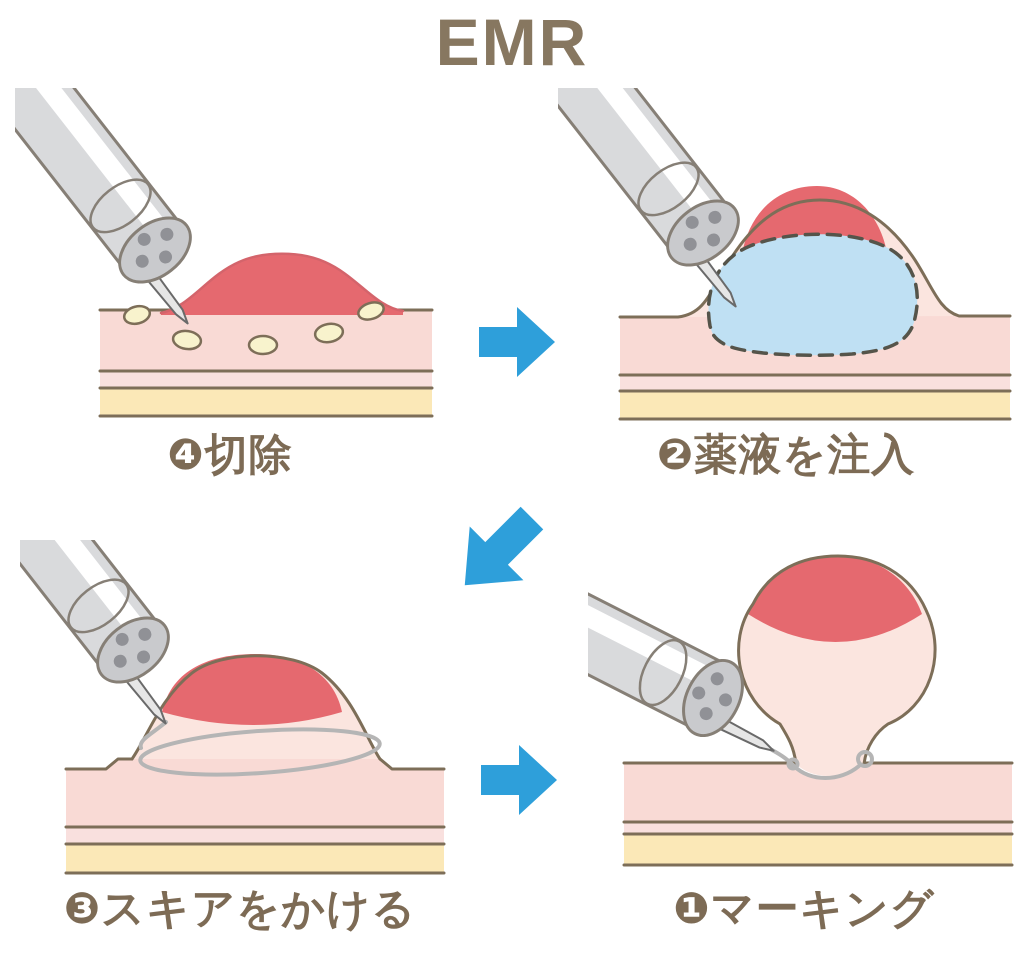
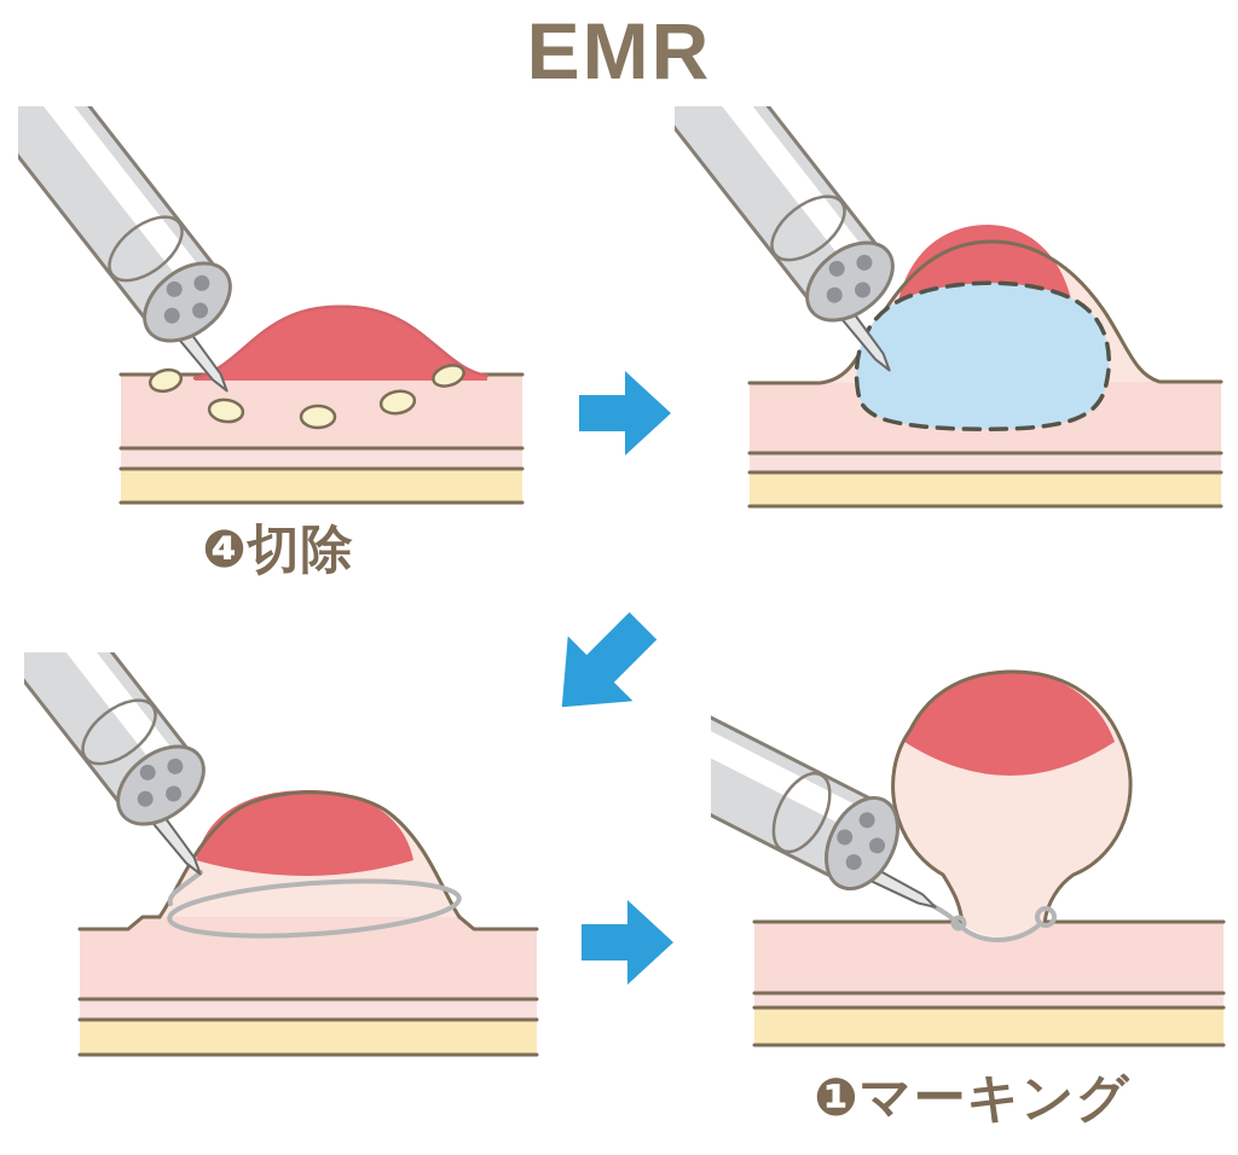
  EMR
  ❹切除
- ❷薬液を注入
- ❸スキアをかける
  ❶マーキング
